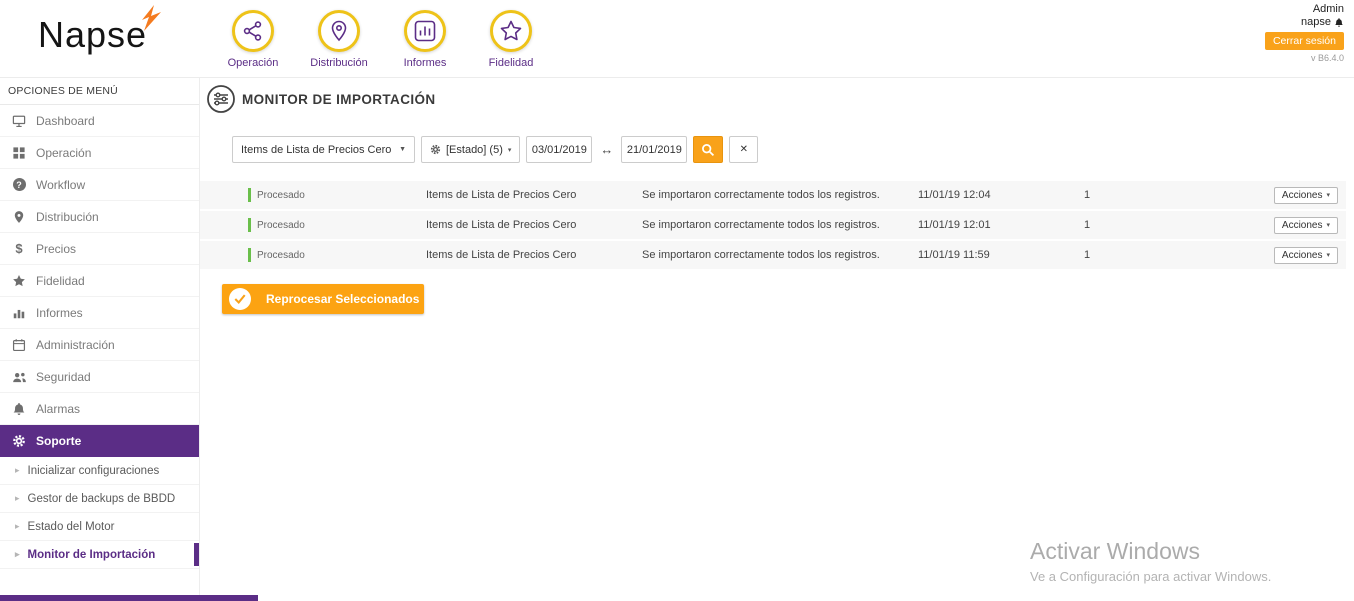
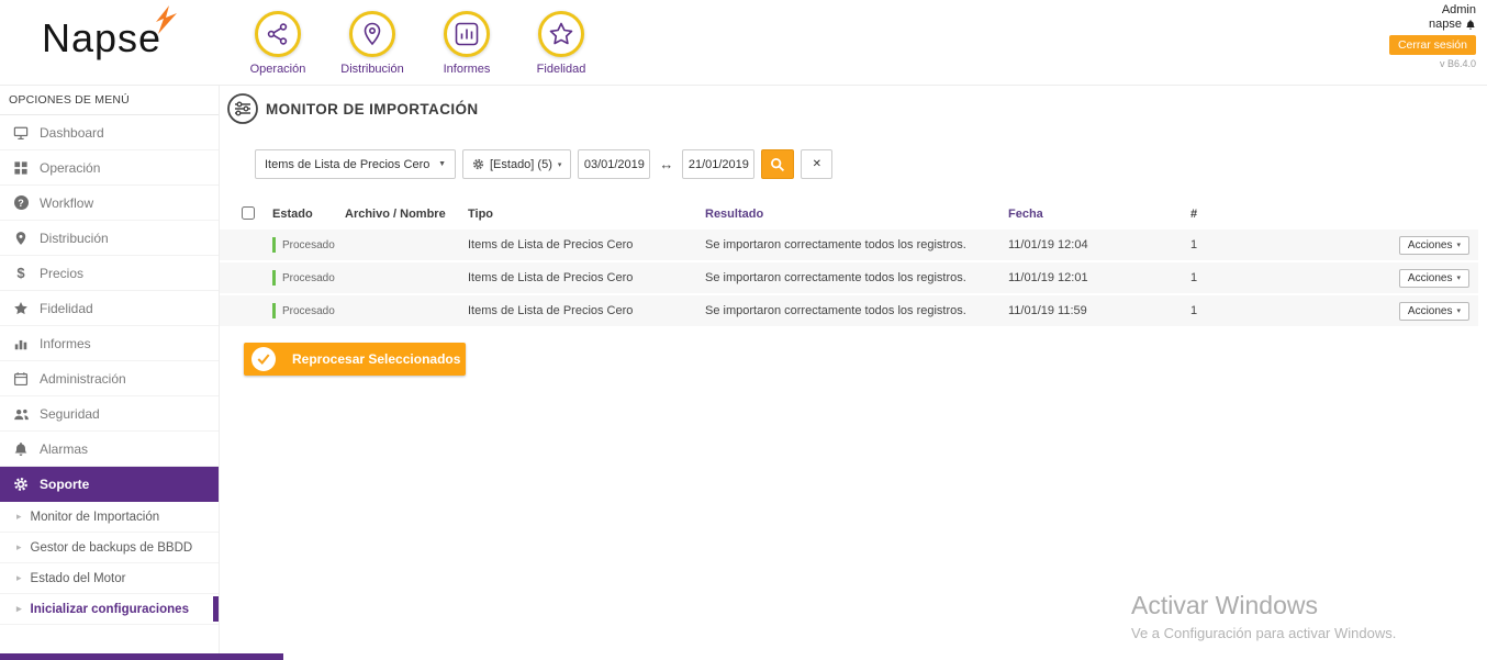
  Napse
  Operación
  Distribución
  Informes
  Fidelidad
  Admin
  napse
  Cerrar sesión
  v B6.4.0
  OPCIONES DE MENÚ
  Dashboard
  Operación
  ?
  Workflow
  Distribución
  $
  Precios
  Fidelidad
  Informes
  Administración
  Seguridad
  Alarmas
  Soporte
  ▸
- Inicializar configuraciones
+ Monitor de Importación
  ▸
  Gestor de backups de BBDD
  ▸
  Estado del Motor
  ▸
- Monitor de Importación
+ Inicializar configuraciones
  MONITOR DE IMPORTACIÓN
  Items de Lista de Precios Cero
  [Estado] (5)
  03/01/2019
  ↔
  21/01/2019
  ✕
+ Estado
+ Archivo / Nombre
+ Tipo
+ Resultado
+ Fecha
+ #
  Procesado
  Items de Lista de Precios Cero
  Se importaron correctamente todos los registros.
  11/01/19 12:04
  1
  Acciones
  Procesado
  Items de Lista de Precios Cero
  Se importaron correctamente todos los registros.
  11/01/19 12:01
  1
  Acciones
  Procesado
  Items de Lista de Precios Cero
  Se importaron correctamente todos los registros.
  11/01/19 11:59
  1
  Acciones
  Reprocesar Seleccionados
  Activar Windows
  Ve a Configuración para activar Windows.
